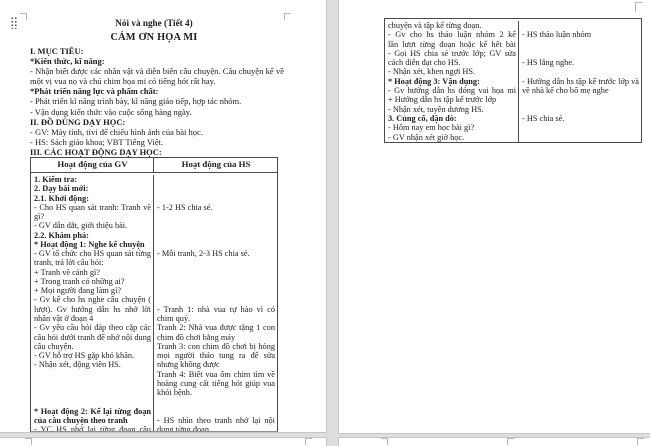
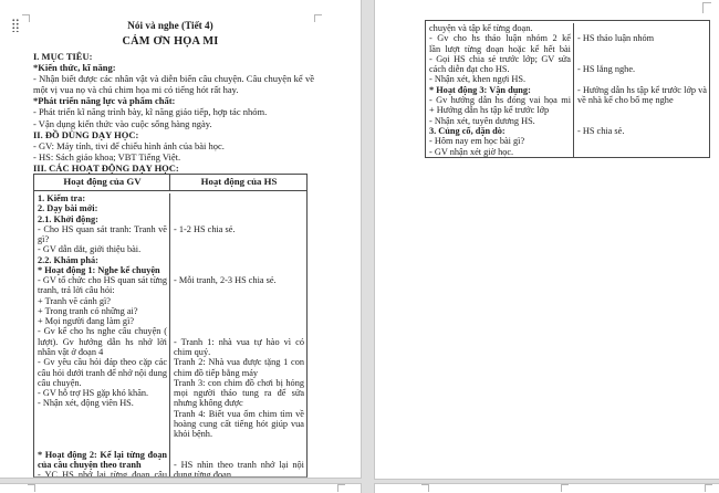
  Nói và nghe (Tiết 4)
  CẢM ƠN HỌA MI
  I. MỤC TIÊU:
  *Kiến thức, kĩ năng:
  - Nhận biết được các nhân vật và diễn biến câu chuyện. Câu chuyện kể về
  một vị vua nọ và chú chim họa mi có tiếng hót rất hay.
  *Phát triển năng lực và phẩm chất:
  - Phát triển kĩ năng trình bày, kĩ năng giáo tiếp, hợp tác nhóm.
  - Vận dụng kiến thức vào cuộc sống hàng ngày.
  II. ĐỒ DÙNG DẠY HỌC:
  - GV: Máy tính, tivi để chiếu hình ảnh của bài học.
  - HS: Sách giáo khoa; VBT Tiếng Việt.
  III. CÁC HOẠT ĐỘNG DẠY HỌC:
  Hoạt động của GV
  Hoạt động của HS
  1. Kiểm tra:
  2. Dạy bài mới:
  2.1. Khởi động:
  - Cho HS quan sát tranh: Tranh vẽ
  - 1-2 HS chia sẻ.
  gì?
  - GV dẫn dắt, giới thiệu bài.
  2.2. Khám phá:
  * Hoạt động 1: Nghe kể chuyện
  - GV tổ chức cho HS quan sát từng
  - Mỗi tranh, 2-3 HS chia sẻ.
  tranh, trả lời câu hỏi:
  + Tranh vẽ cảnh gì?
  + Trong tranh có những ai?
  + Mọi người đang làm gì?
  - Gv kể cho hs nghe câu chuyện (
  lượt). Gv hướng dẫn hs nhớ lời
  - Tranh 1: nhà vua tự hào vì có
  nhân vật ở đoạn 4
  chim quý.
  - Gv yêu cầu hỏi đáp theo cặp các
  Tranh 2: Nhà vua được tặng 1 con
  câu hỏi dưới tranh để nhớ nội dung
- chim đồ chơi bằng máy
+ chim đồ tiếp bằng máy
  câu chuyện.
  Tranh 3: con chim đồ chơi bị hỏng
  - GV hỗ trợ HS gặp khó khăn.
  mọi người tháo tung ra để sửa
  - Nhận xét, động viên HS.
  nhưng không được
  Tranh 4: Biết vua ốm chim tìm về
  hoàng cung cất tiếng hót giúp vua
  khỏi bệnh.
  * Hoạt động 2: Kể lại từng đoạn
  của câu chuyện theo tranh
  - HS nhìn theo tranh nhớ lại nội
  - YC HS nhớ lại từng đoạn câu
  dung từng đoạn
  chuyện và tập kể từng đoạn.
  - Gv cho hs thảo luận nhóm 2 kể
  - HS thảo luận nhóm
  lần lượt từng đoạn hoặc kể hết bài
  - Gọi HS chia sẻ trước lớp; GV sửa
  cách diễn đạt cho HS.
  - HS lắng nghe.
  - Nhận xét, khen ngợi HS.
  * Hoạt động 3: Vận dụng:
  - Hướng dẫn hs tập kể trước lớp và
  - Gv hướng dẫn hs đóng vai họa mi
  về nhà kể cho bố mẹ nghe
  + Hướng dẫn hs tập kể trước lớp
  - Nhận xét, tuyên dương HS.
  3. Củng cố, dặn dò:
  - HS chia sẻ.
  - Hôm nay em học bài gì?
  - GV nhận xét giờ học.
